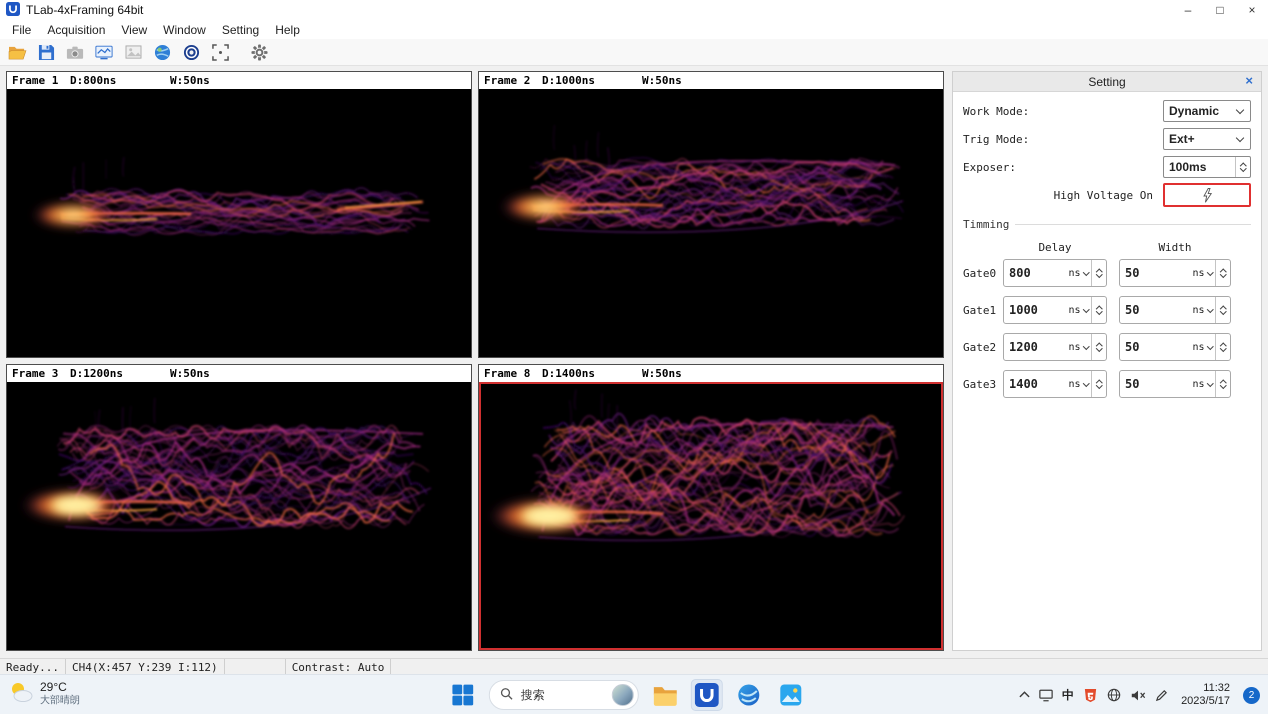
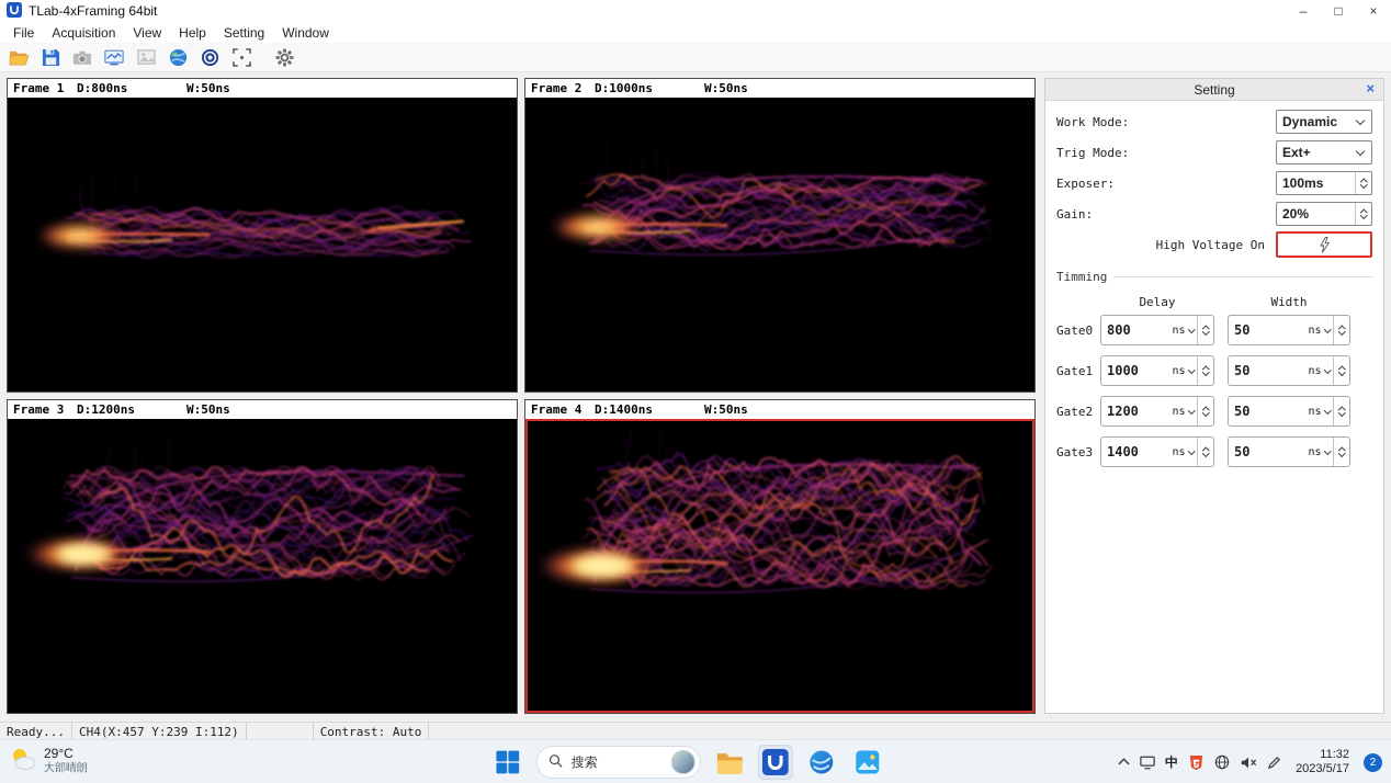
  TLab-4xFraming 64bit
  –
  □
  ×
  File
  Acquisition
  View
- Window
+ Help
  Setting
- Help
+ Window
  Frame 1
  D:800ns
  W:50ns
  Frame 2
  D:1000ns
  W:50ns
  Frame 3
  D:1200ns
  W:50ns
- Frame 8
+ Frame 4
  D:1400ns
  W:50ns
  Setting
  ×
  Work Mode:
  Dynamic
  Trig Mode:
  Ext+
  Exposer:
  100ms
+ Gain:
+ 20%
  High Voltage On
  Timming
  Delay
  Width
  Gate0
  800
  ns
  50
  ns
  Gate1
  1000
  ns
  50
  ns
  Gate2
  1200
  ns
  50
  ns
  Gate3
  1400
  ns
  50
  ns
  Ready...
  CH4(X:457 Y:239 I:112)
  Contrast: Auto
  29°C
  大部晴朗
  搜索
  中
  11:32
  2023/5/17
  2
